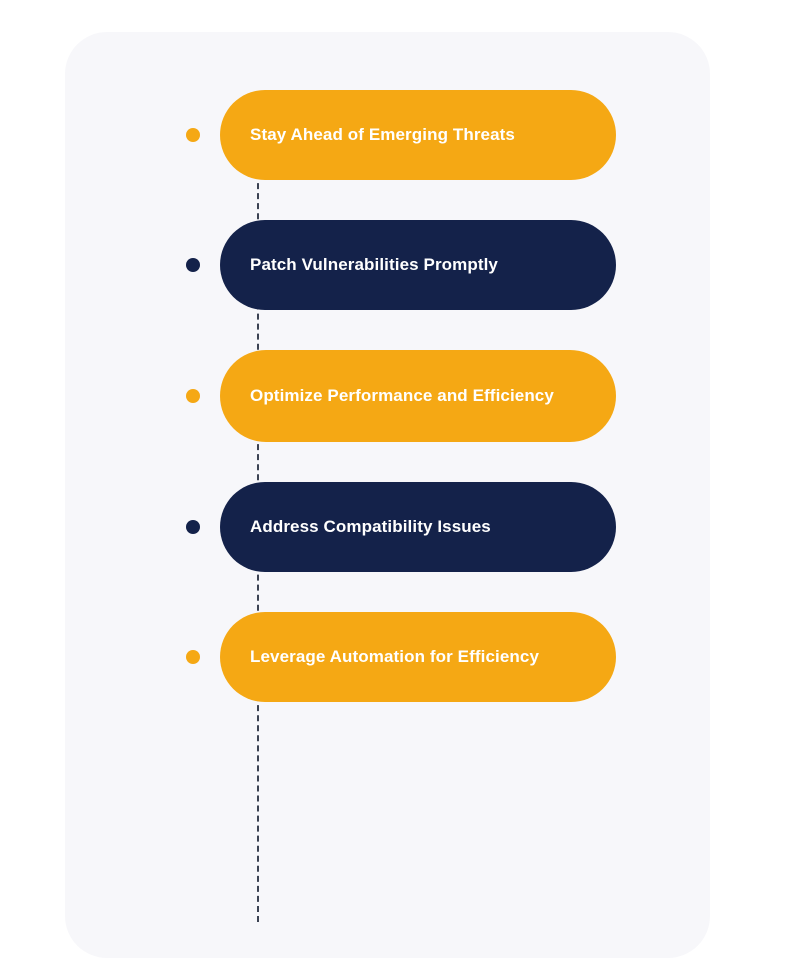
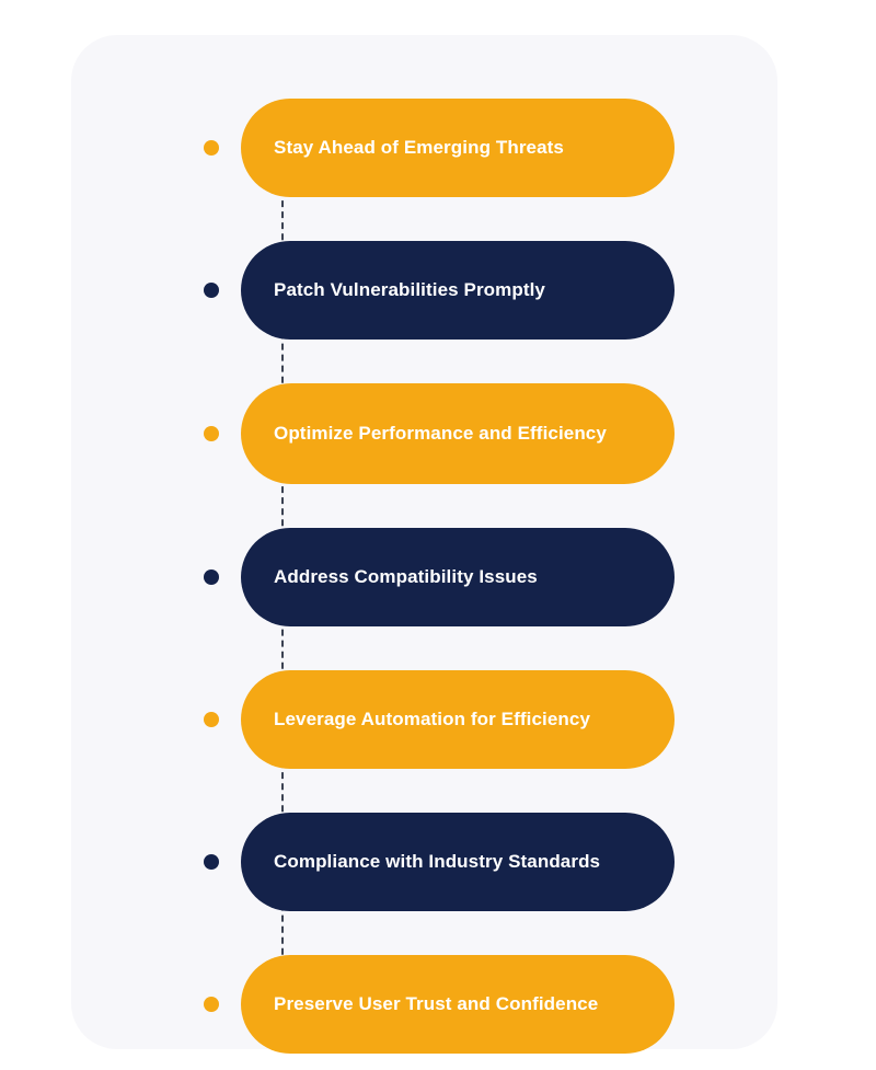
  Stay Ahead of Emerging Threats
  Patch Vulnerabilities Promptly
  Optimize Performance and Efficiency
  Address Compatibility Issues
  Leverage Automation for Efficiency
+ Compliance with Industry Standards
+ Preserve User Trust and Confidence
